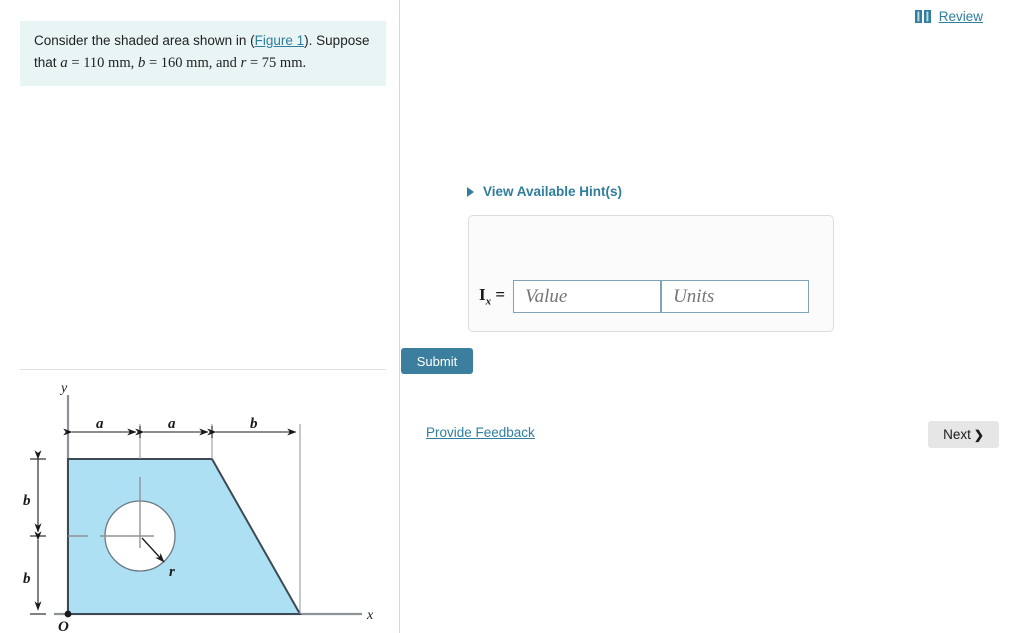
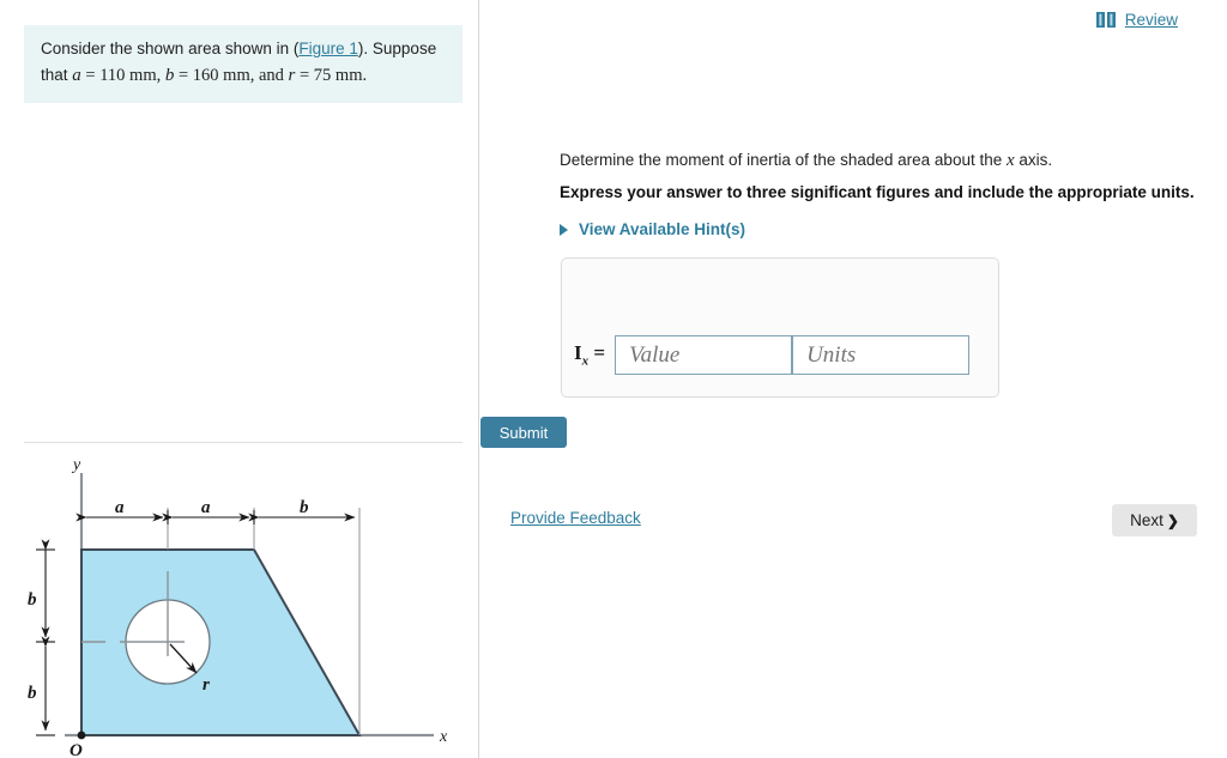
- Consider the shaded area shown in (Figure 1). Suppose that a = 110 mm, b = 160 mm, and r = 75 mm.
+ Consider the shown area shown in (Figure 1). Suppose that a = 110 mm, b = 160 mm, and r = 75 mm.
  r
  a
  a
  b
  b
  b
  O
  y
  x
  Review
+ Determine the moment of inertia of the shaded area about the x axis.
+ Express your answer to three significant figures and include the appropriate units.
  View Available Hint(s)
  Ix =
  Value
  Units
  Submit
  Provide Feedback
  Next
  ❯
